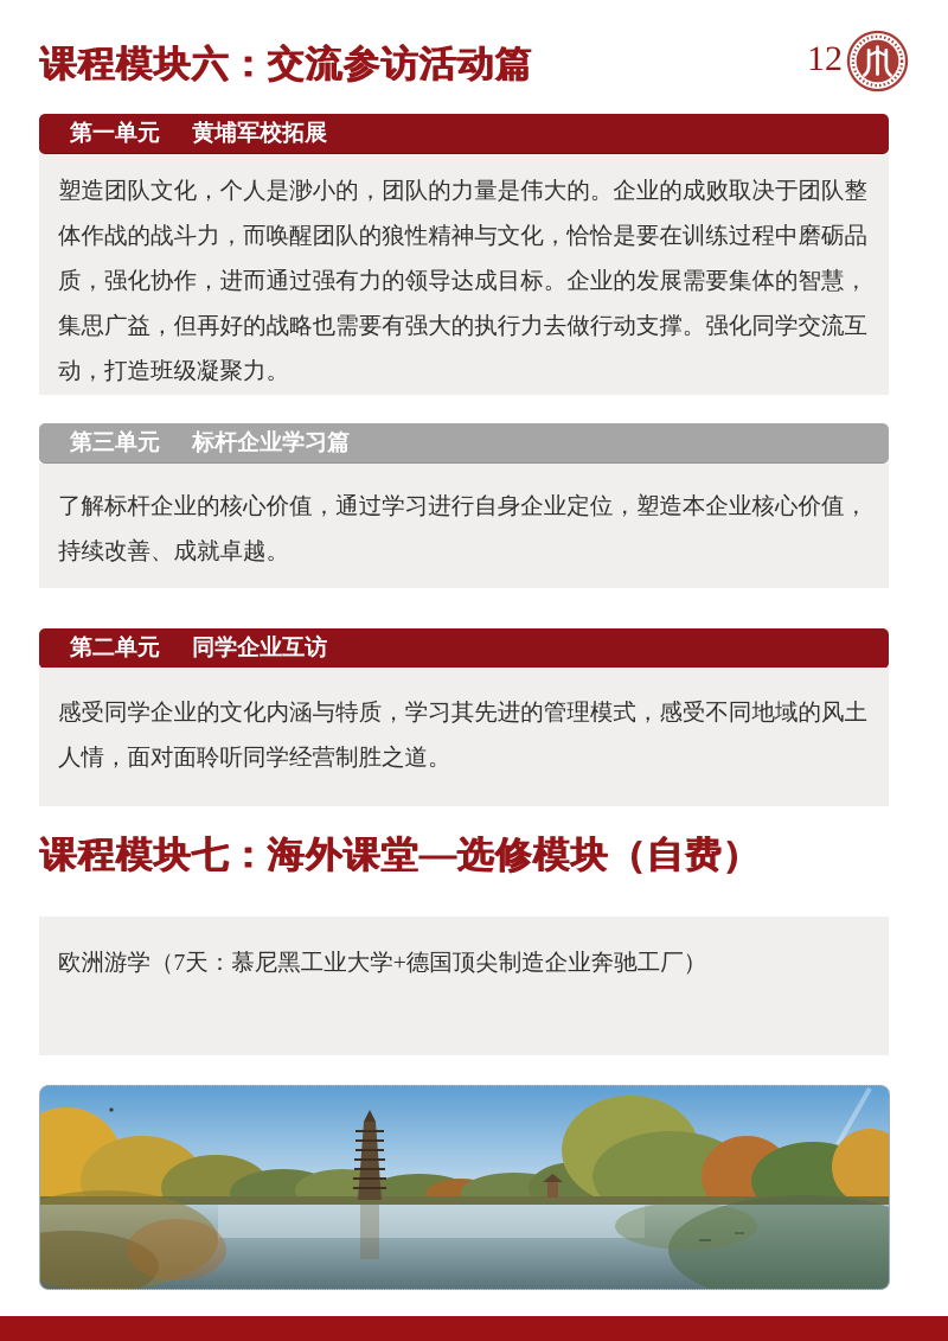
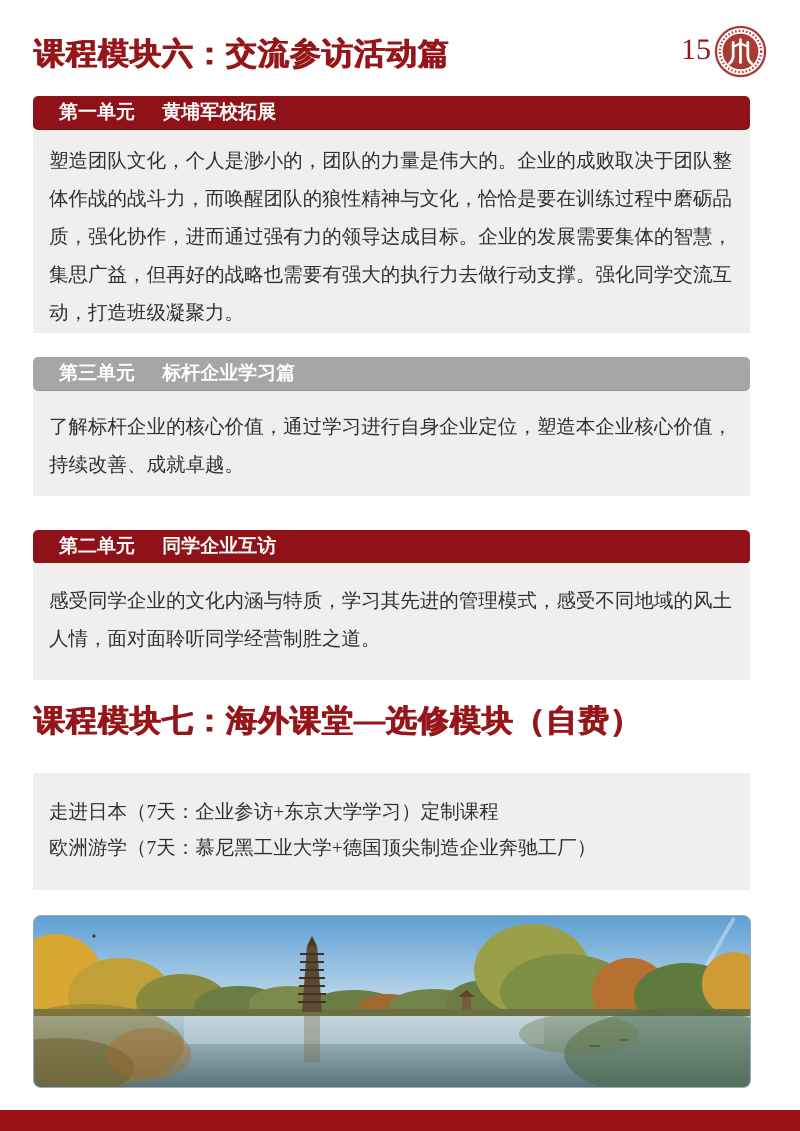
  课程模块六：交流参访活动篇
- 12
+ 15
  第一单元 黄埔军校拓展
  塑造团队文化，个人是渺小的，团队的力量是伟大的。企业的成败取决于团队整体作战的战斗力，而唤醒团队的狼性精神与文化，恰恰是要在训练过程中磨砺品质，强化协作，进而通过强有力的领导达成目标。企业的发展需要集体的智慧，集思广益，但再好的战略也需要有强大的执行力去做行动支撑。强化同学交流互动，打造班级凝聚力。
  第三单元 标杆企业学习篇
  了解标杆企业的核心价值，通过学习进行自身企业定位，塑造本企业核心价值，持续改善、成就卓越。
  第二单元 同学企业互访
  感受同学企业的文化内涵与特质，学习其先进的管理模式，感受不同地域的风土人情，面对面聆听同学经营制胜之道。
  课程模块七：海外课堂—选修模块（自费）
+ 走进日本（7天：企业参访+东京大学学习）定制课程
  欧洲游学（7天：慕尼黑工业大学+德国顶尖制造企业奔驰工厂）
